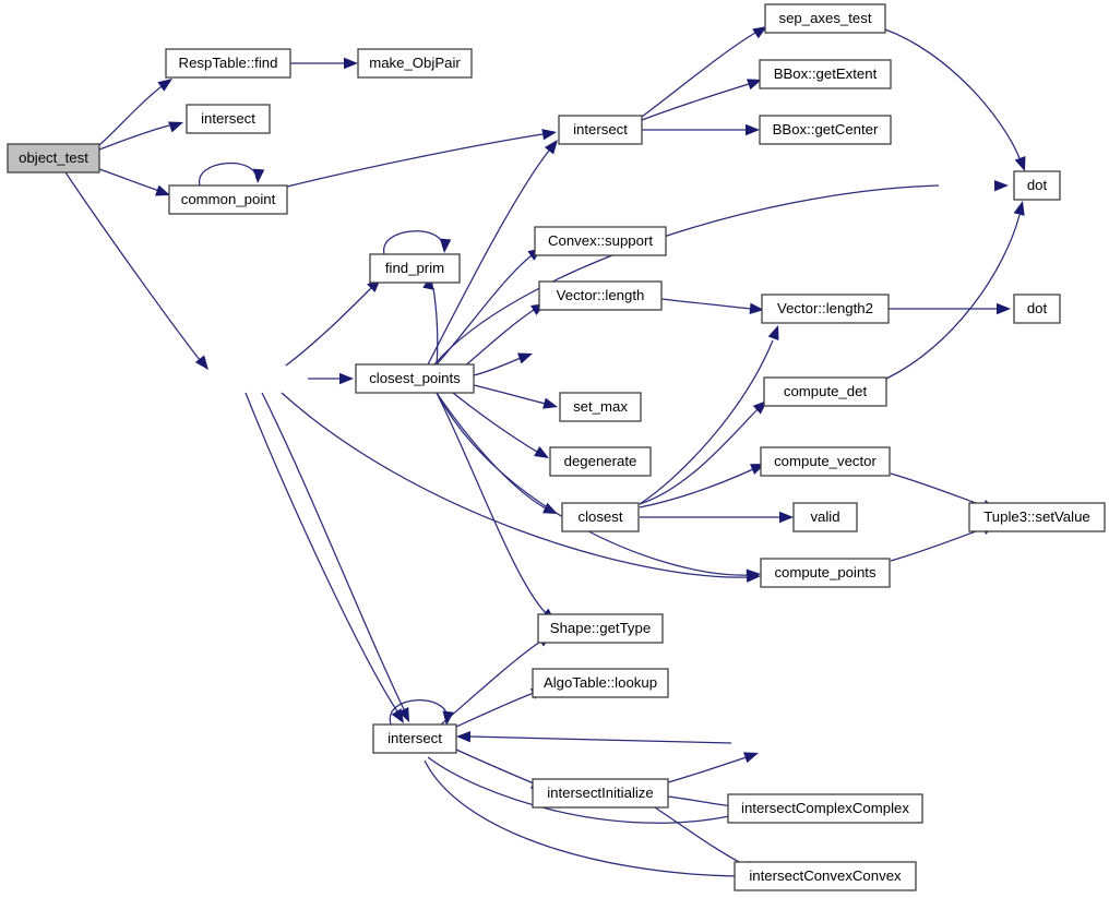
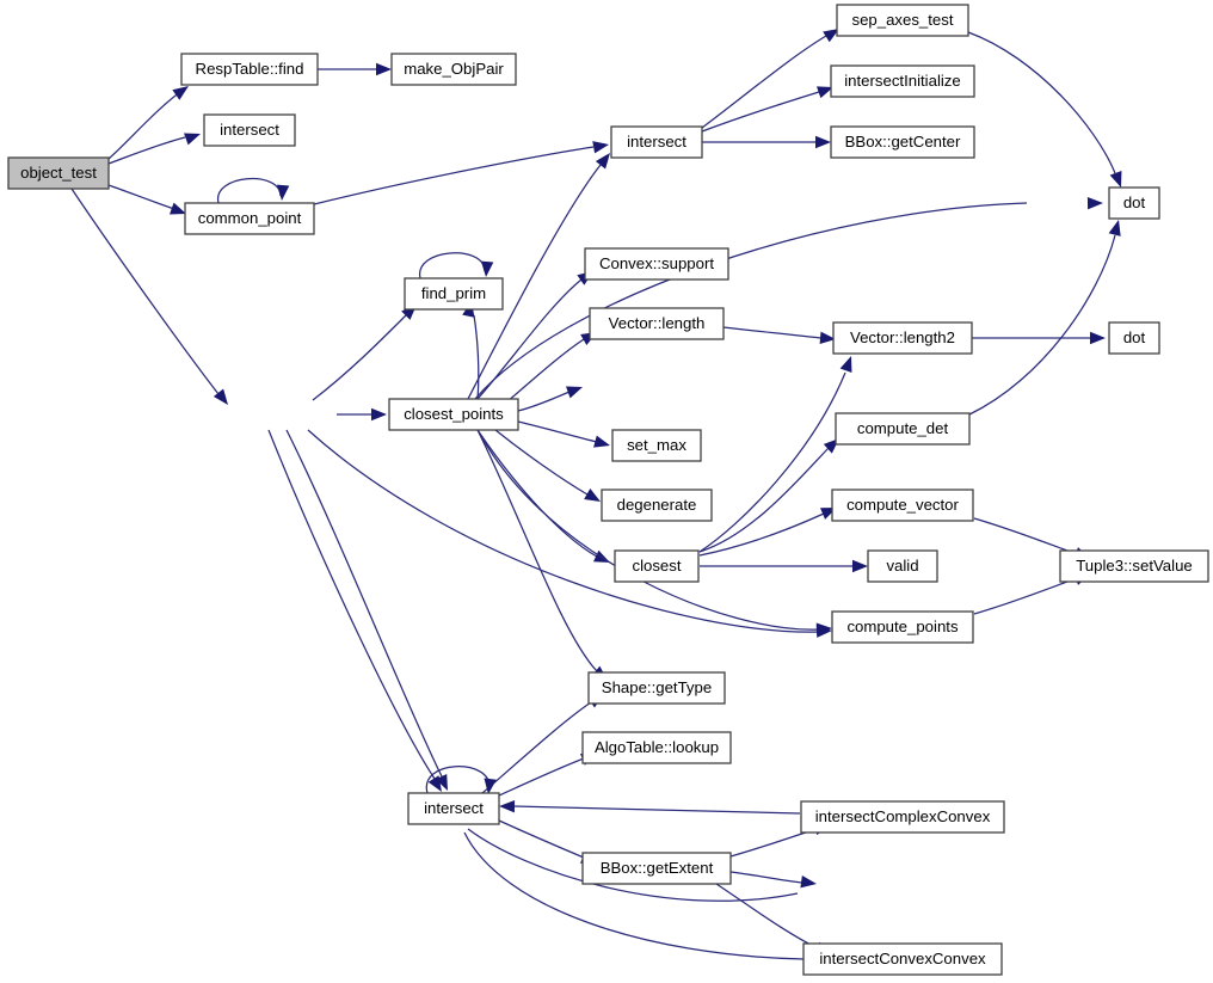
  object_test
  RespTable::find
  make_ObjPair
  intersect
  common_point
  intersect
  sep_axes_test
- BBox::getExtent
+ intersectInitialize
  BBox::getCenter
  dot
  find_prim
  Convex::support
  Vector::length
  Vector::length2
  dot
  closest_points
  set_max
  compute_det
  degenerate
  compute_vector
  closest
  valid
  Tuple3::setValue
  compute_points
  Shape::getType
  AlgoTable::lookup
  intersect
+ intersectComplexConvex
- intersectInitialize
+ BBox::getExtent
- intersectComplexComplex
  intersectConvexConvex
